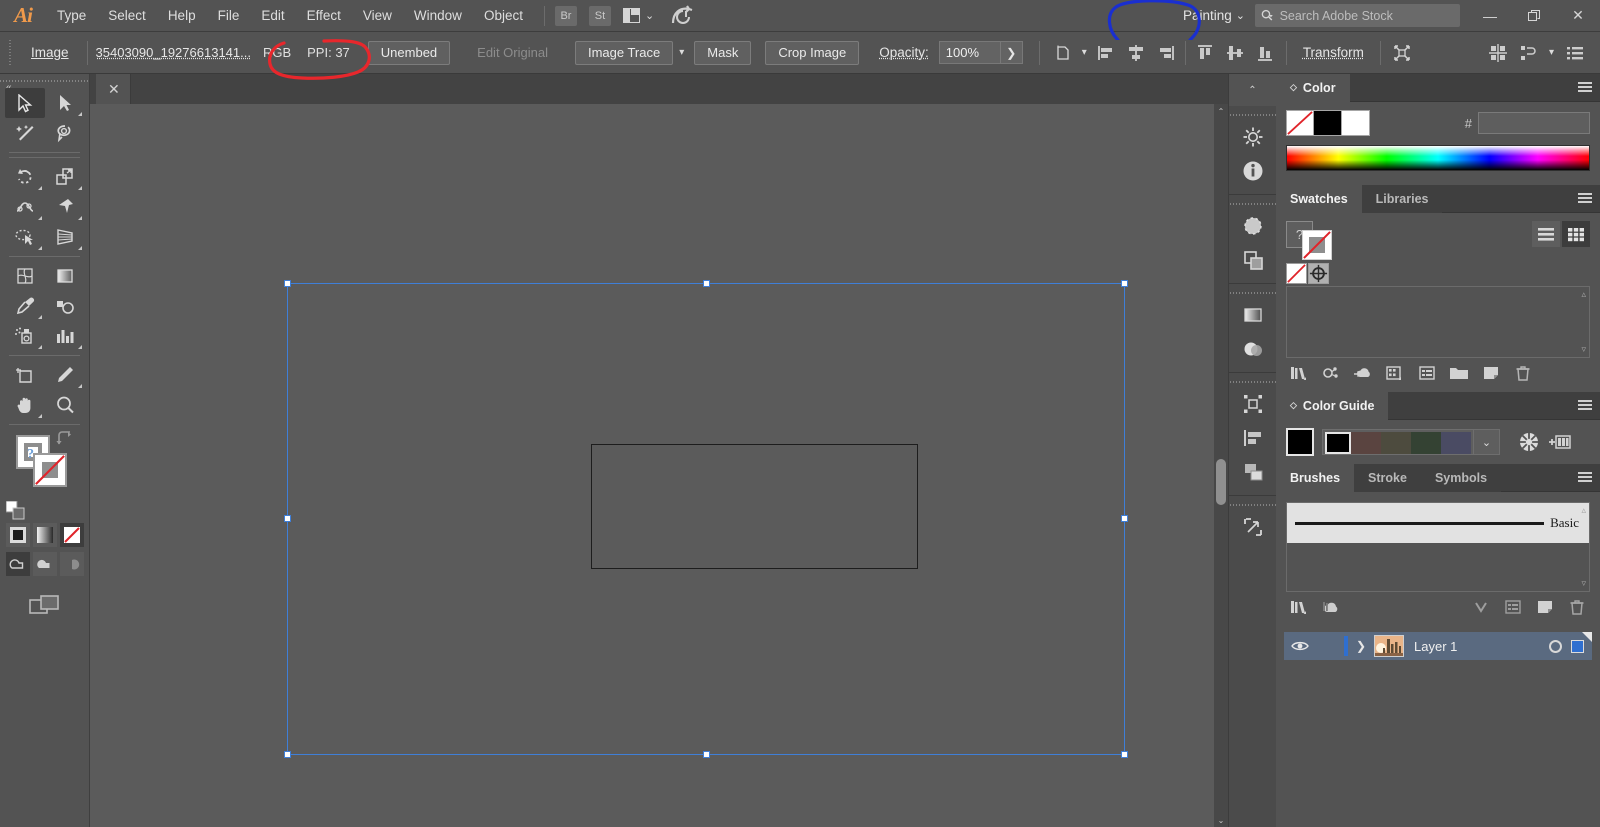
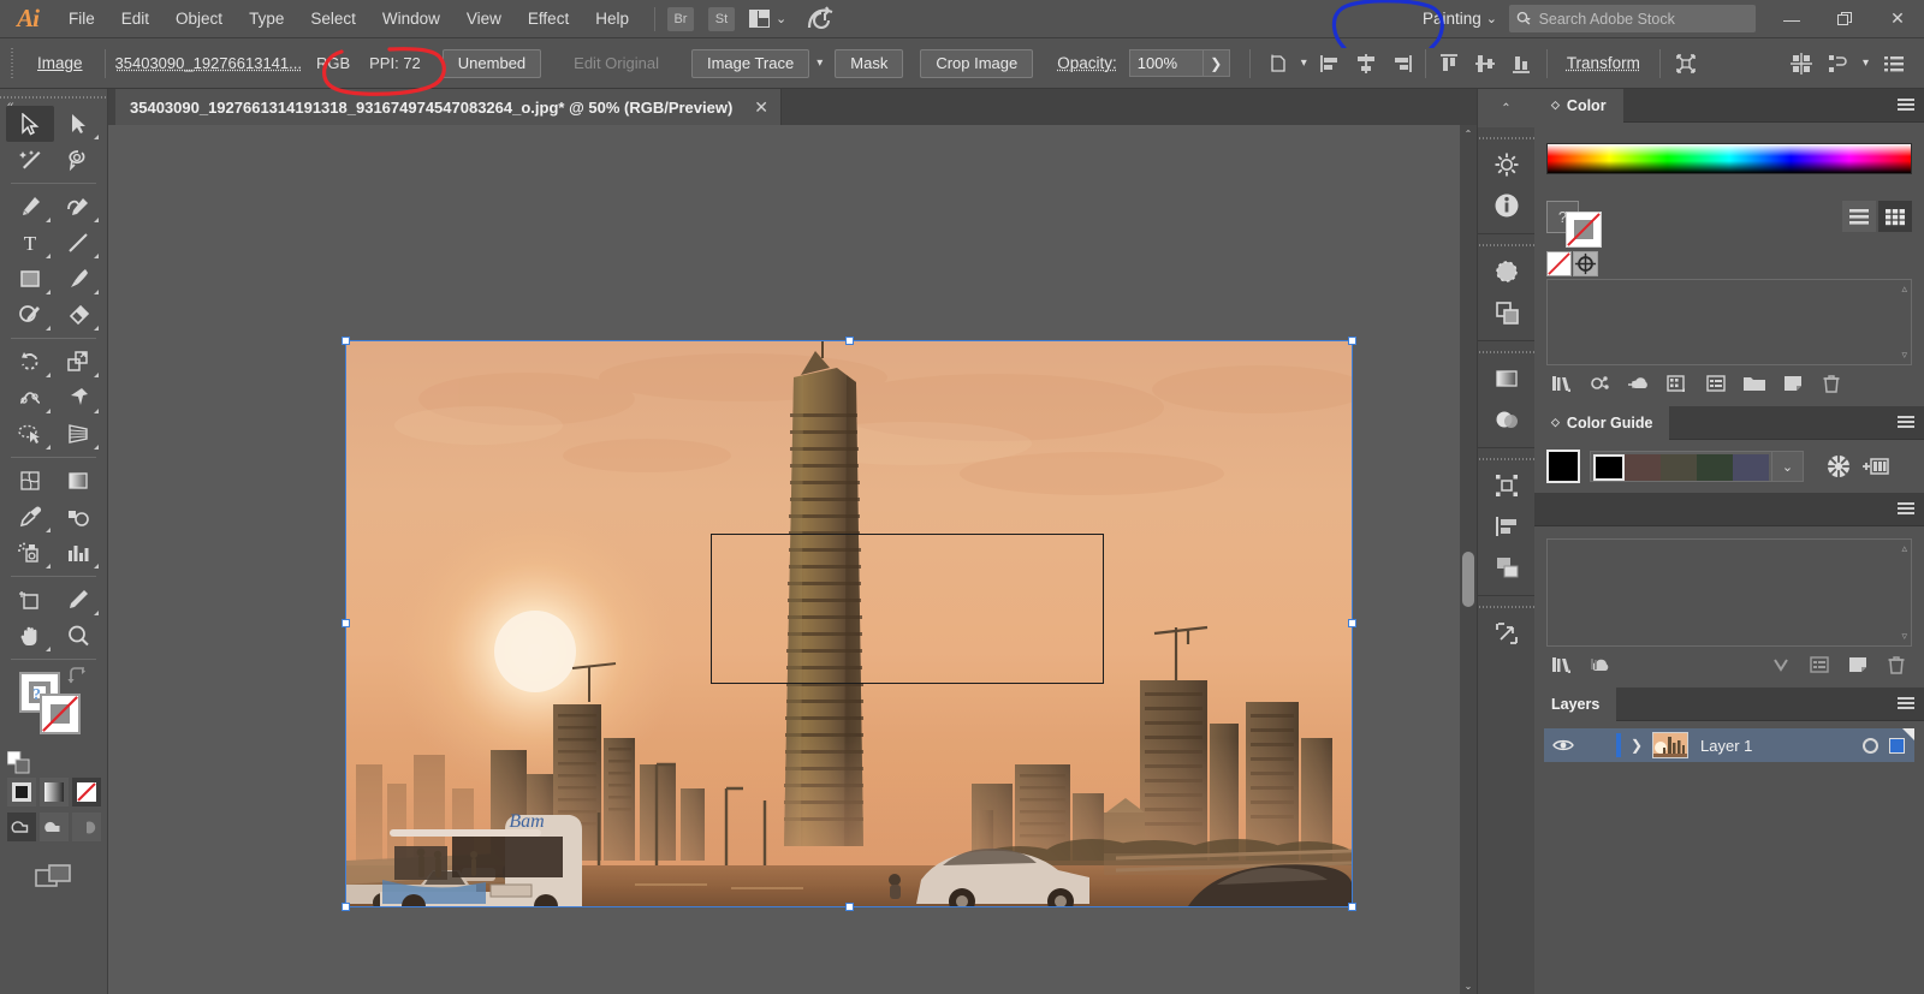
  Ai
- Type
+ File
- Select
+ Edit
- Help
+ Object
- File
+ Type
- Edit
+ Select
- Effect
+ Window
  View
- Window
+ Effect
- Object
+ Help
  Br
  St
  ⌄
  Painting
  ⌄
  Search Adobe Stock
  —
  ✕
  Image
  35403090_19276613141...
  RGB
- PPI: 37
+ PPI: 72
  Unembed
  Edit Original
  Image Trace
  ▾
  Mask
  Crop Image
  Opacity:
  100%
  ❯
  ▾
  Transform
  ▾
+ T
  ?
+ 35403090_1927661314191318_931674974547083264_o.jpg* @ 50% (RGB/Preview)
  ✕
+ Bam
  ⌃
  ⌄
  ⌃
  ◇
  Color
- #
- Swatches
- Libraries
  ?
  ▵
  ▿
  ◇
  Color Guide
  ⌄
- Brushes
- Stroke
- Symbols
- Basic
  ▵
  ▿
+ Layers
  ❯
  Layer 1
